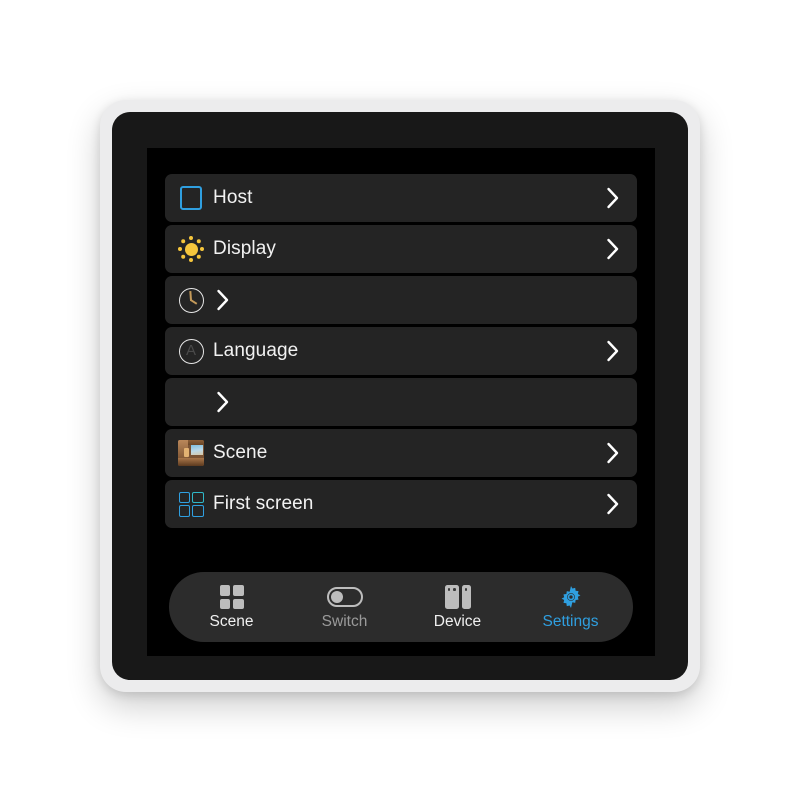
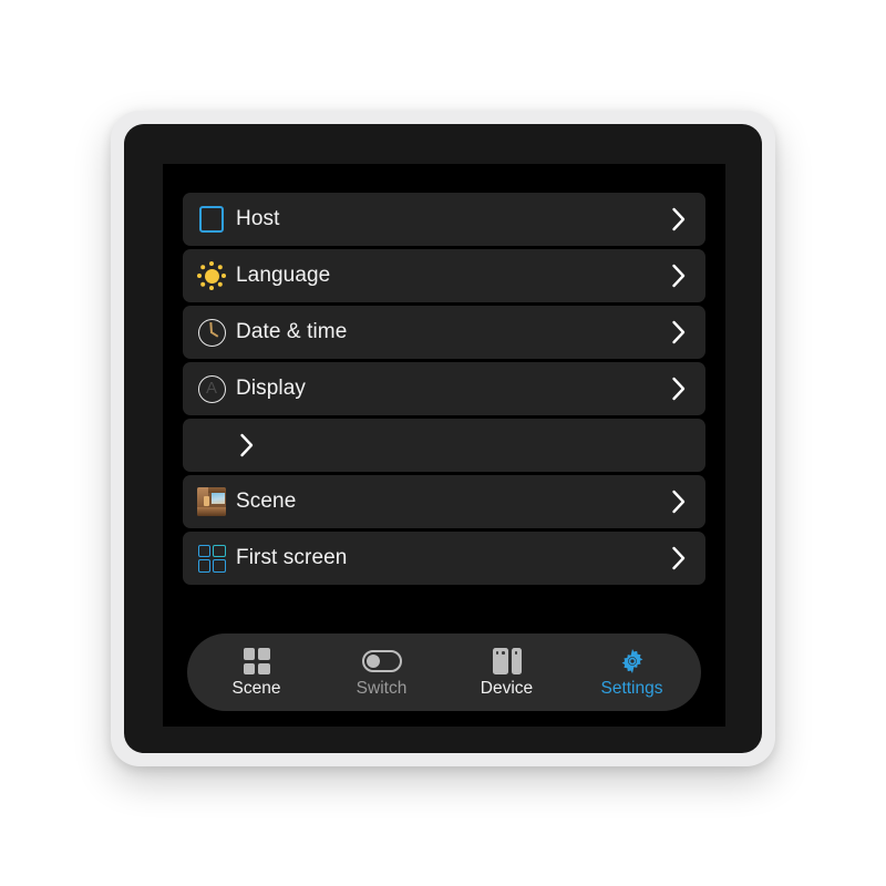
  Host
- Display
+ Language
+ Date & time
  A
- Language
+ Display
  Scene
  First screen
  Scene
  Switch
  Device
  Settings
